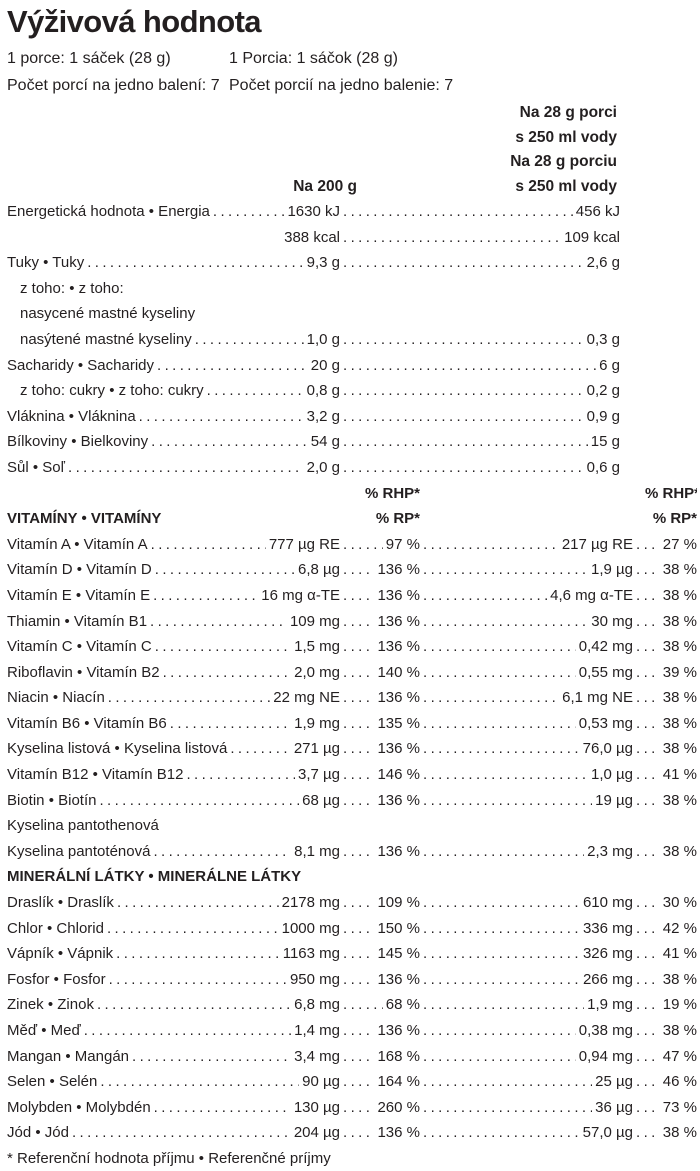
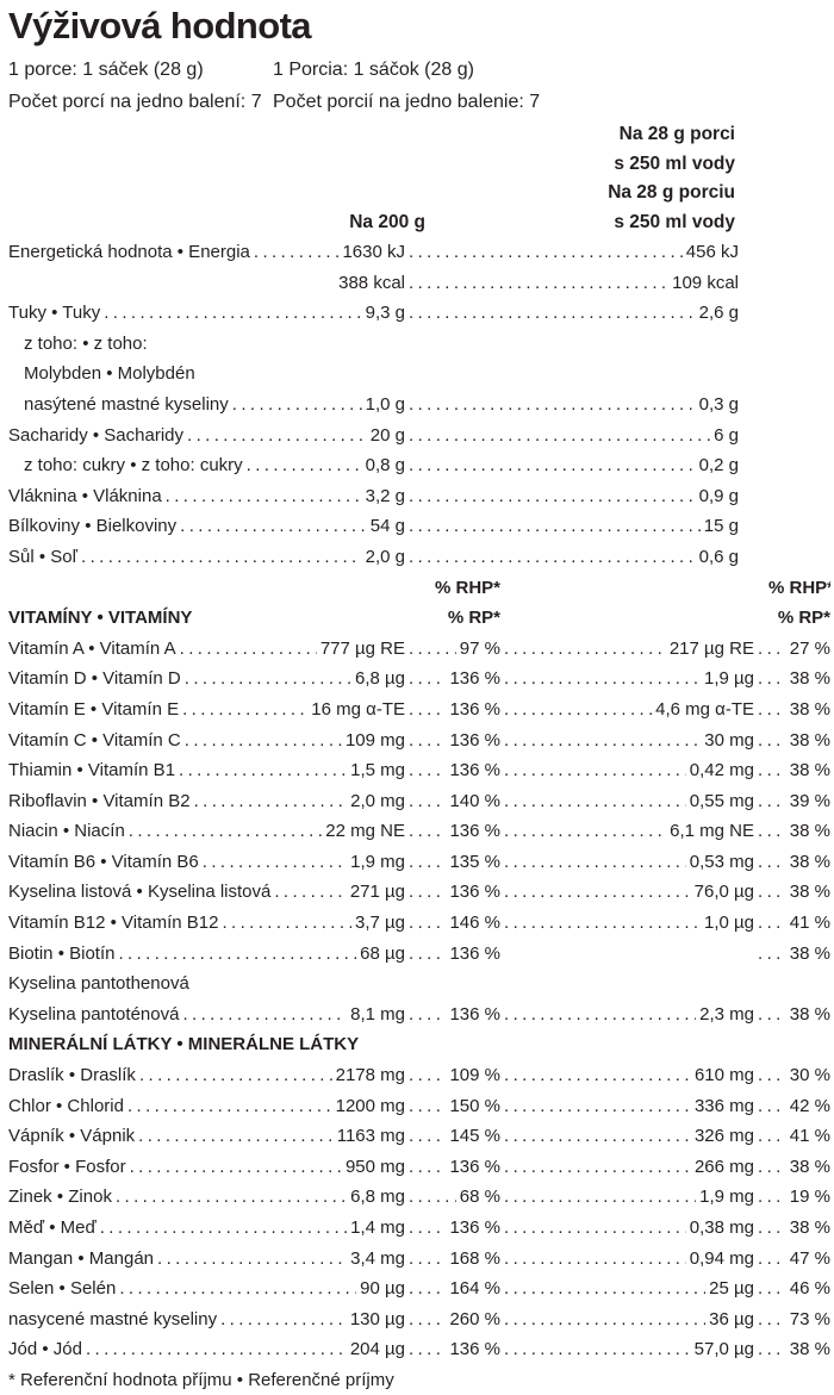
  Výživová hodnota
  1 porce: 1 sáček (28 g)
  1 Porcia: 1 sáčok (28 g)
  Počet porcí na jedno balení: 7
  Počet porcií na jedno balenie: 7
  Na 28 g porci
  s 250 ml vody
  Na 28 g porciu
  Na 200 g
  s 250 ml vody
  Energetická hodnota • Energia
  1630 kJ
  456 kJ
  388 kcal
  109 kcal
  Tuky • Tuky
  9,3 g
  2,6 g
  z toho: • z toho:
- nasycené mastné kyseliny
+ Molybden • Molybdén
  nasýtené mastné kyseliny
  1,0 g
  0,3 g
  Sacharidy • Sacharidy
  20 g
  6 g
  z toho: cukry • z toho: cukry
  0,8 g
  0,2 g
  Vláknina • Vláknina
  3,2 g
  0,9 g
  Bílkoviny • Bielkoviny
  54 g
  15 g
  Sůl • Soľ
  2,0 g
  0,6 g
  % RHP*
  % RHP
  VITAMÍNY • VITAMÍNY
  % RP*
  % RP*
  Vitamín A • Vitamín A
  777 µg RE
  97 %
  217 µg RE
  27 %
  Vitamín D • Vitamín D
  6,8 µg
  136 %
  1,9 µg
  38 %
  Vitamín E • Vitamín E
  16 mg α-TE
  136 %
  4,6 mg α-TE
  38 %
- Thiamin • Vitamín B1
+ Vitamín C • Vitamín C
  109 mg
  136 %
  30 mg
  38 %
- Vitamín C • Vitamín C
+ Thiamin • Vitamín B1
  1,5 mg
  136 %
  0,42 mg
  38 %
  Riboflavin • Vitamín B2
  2,0 mg
  140 %
  0,55 mg
  39 %
  Niacin • Niacín
  22 mg NE
  136 %
  6,1 mg NE
  38 %
  Vitamín B6 • Vitamín B6
  1,9 mg
  135 %
  0,53 mg
  38 %
  Kyselina listová • Kyselina listová
  271 µg
  136 %
  76,0 µg
  38 %
  Vitamín B12 • Vitamín B12
  3,7 µg
  146 %
  1,0 µg
  41 %
  Biotin • Biotín
  68 µg
  136 %
- 19 µg
  38 %
  Kyselina pantothenová
  Kyselina pantoténová
  8,1 mg
  136 %
  2,3 mg
  38 %
  MINERÁLNÍ LÁTKY • MINERÁLNE LÁTKY
  Draslík • Draslík
  2178 mg
  109 %
  610 mg
  30 %
  Chlor • Chlorid
- 1000 mg
+ 1200 mg
  150 %
  336 mg
  42 %
  Vápník • Vápnik
  1163 mg
  145 %
  326 mg
  41 %
  Fosfor • Fosfor
  950 mg
  136 %
  266 mg
  38 %
  Zinek • Zinok
  6,8 mg
  68 %
  1,9 mg
  19 %
  Měď • Meď
  1,4 mg
  136 %
  0,38 mg
  38 %
  Mangan • Mangán
  3,4 mg
  168 %
  0,94 mg
  47 %
  Selen • Selén
  90 µg
  164 %
  25 µg
  46 %
- Molybden • Molybdén
+ nasycené mastné kyseliny
  130 µg
  260 %
  36 µg
  73 %
  Jód • Jód
  204 µg
  136 %
  57,0 µg
  38 %
  * Referenční hodnota příjmu • Referenčné príjmy
